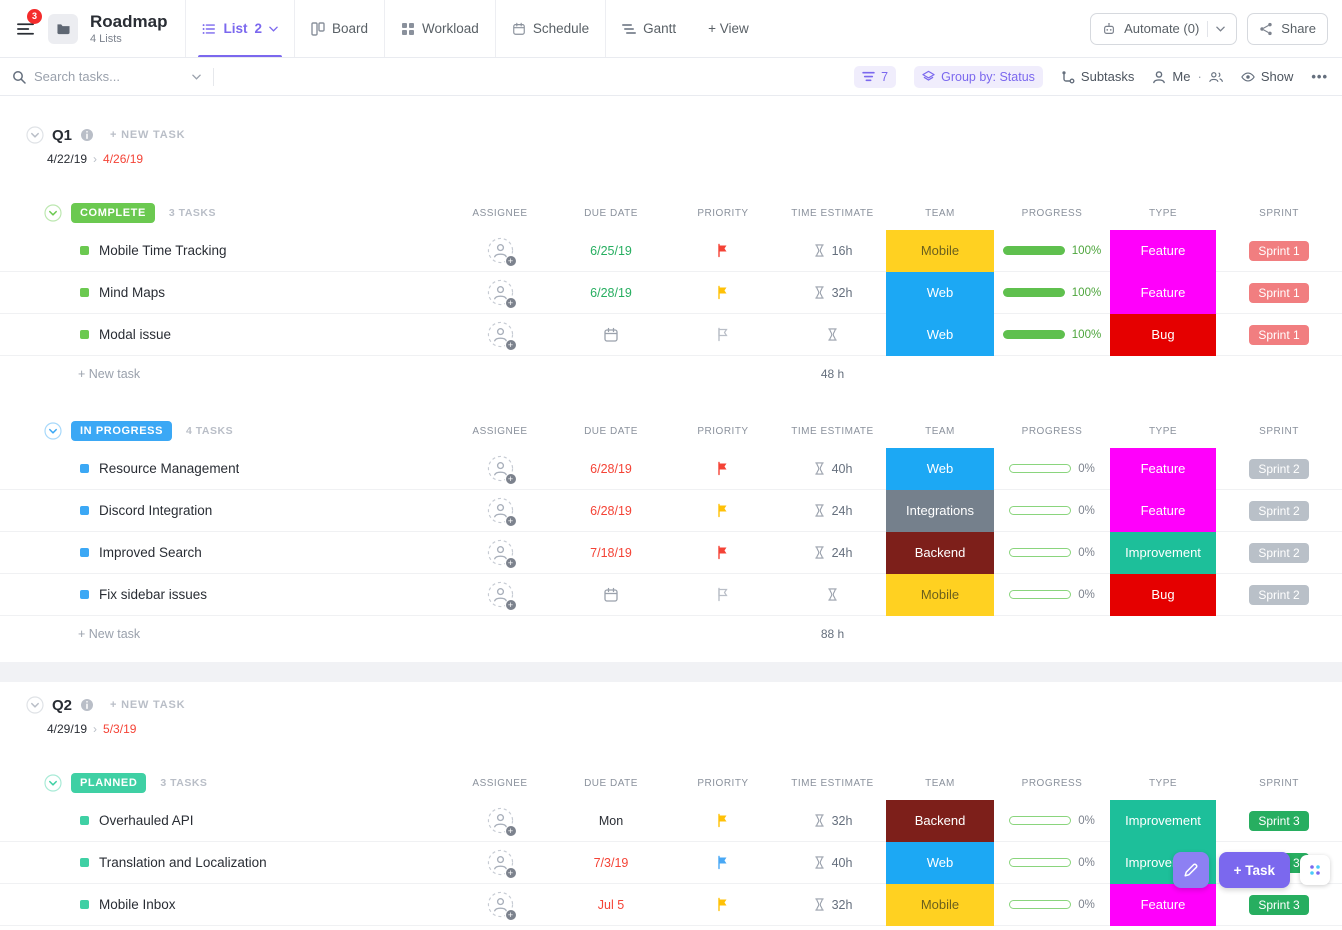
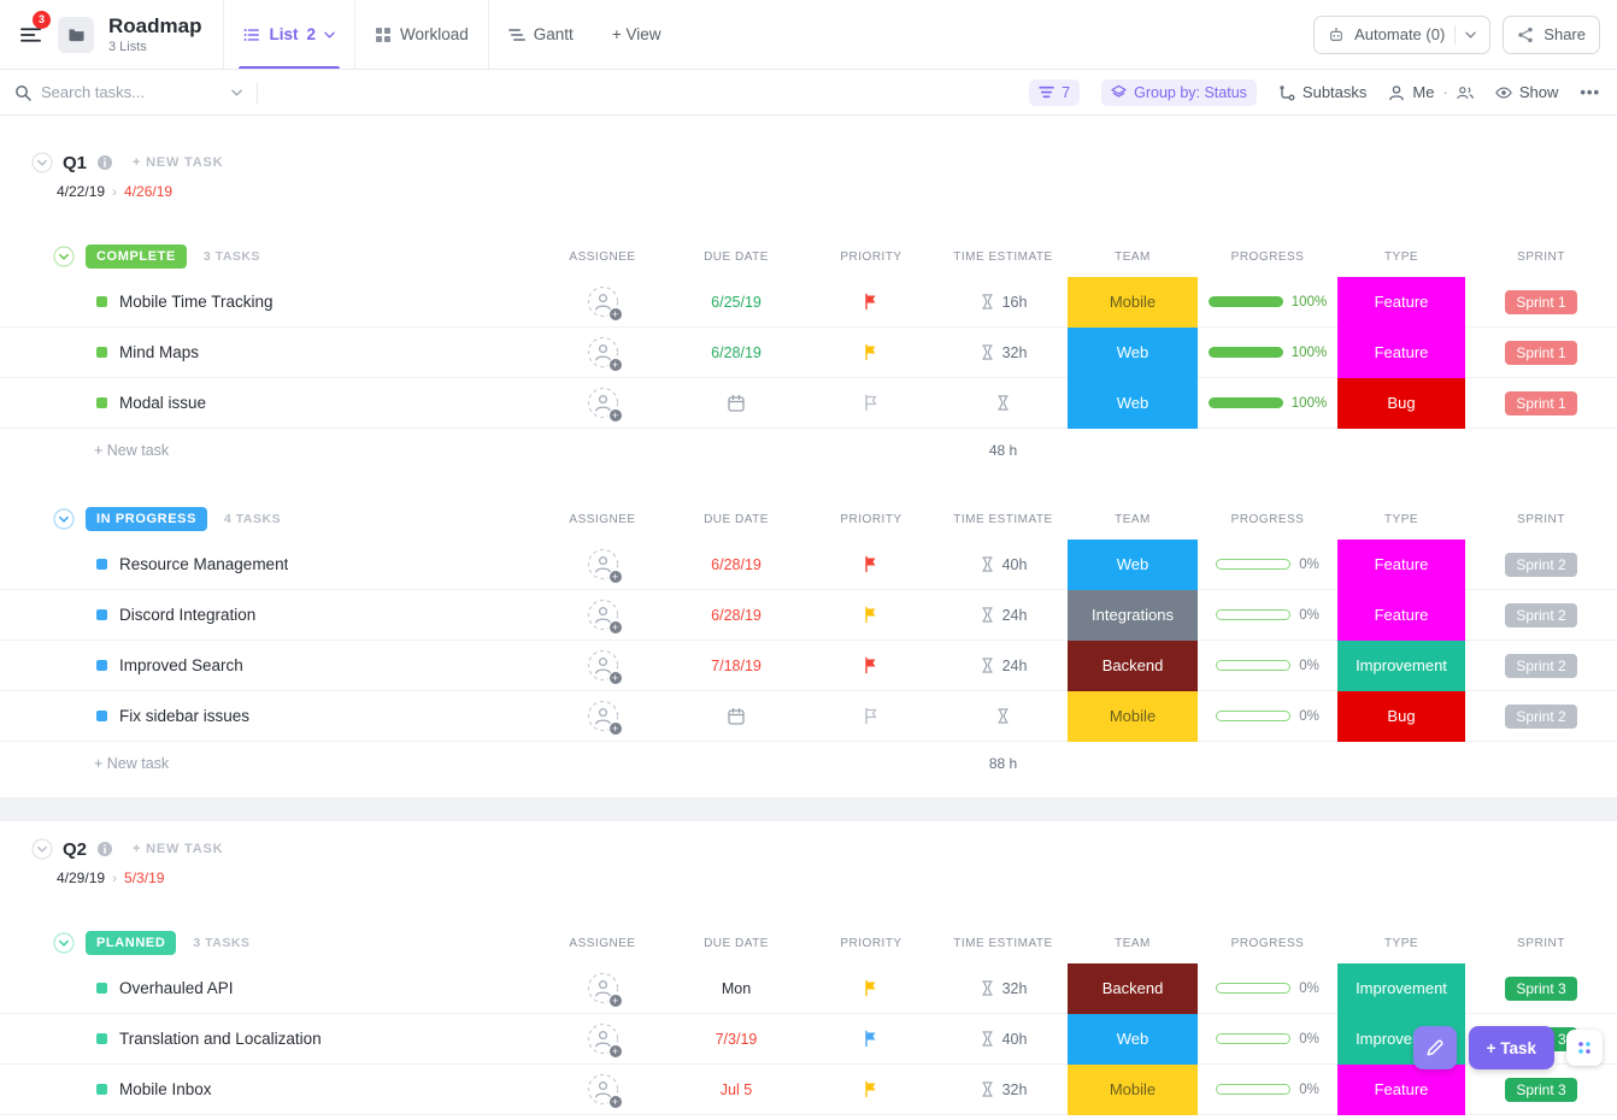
  3
  Roadmap
- 4 Lists
+ 3 Lists
  List
  2
- Board
  Workload
- Schedule
  Gantt
  + View
  Automate (0)
  Share
  Search tasks...
  7
  Group by: Status
  Subtasks
  Me
  ·
  Show
  •••
  Q1
  + NEW TASK
  4/22/19
  ›
  4/26/19
  COMPLETE
  3 TASKS
  ASSIGNEE
  DUE DATE
  PRIORITY
  TIME ESTIMATE
  TEAM
  PROGRESS
  TYPE
  SPRINT
  Mobile Time Tracking
  +
  6/25/19
  16h
  Mobile
  100%
  Feature
  Sprint 1
  Mind Maps
  +
  6/28/19
  32h
  Web
  100%
  Feature
  Sprint 1
  Modal issue
  +
  Web
  100%
  Bug
  Sprint 1
  + New task
  48 h
  IN PROGRESS
  4 TASKS
  ASSIGNEE
  DUE DATE
  PRIORITY
  TIME ESTIMATE
  TEAM
  PROGRESS
  TYPE
  SPRINT
  Resource Management
  +
  6/28/19
  40h
  Web
  0%
  Feature
  Sprint 2
  Discord Integration
  +
  6/28/19
  24h
  Integrations
  0%
  Feature
  Sprint 2
  Improved Search
  +
  7/18/19
  24h
  Backend
  0%
  Improvement
  Sprint 2
  Fix sidebar issues
  +
  Mobile
  0%
  Bug
  Sprint 2
  + New task
  88 h
  Q2
  + NEW TASK
  4/29/19
  ›
  5/3/19
  PLANNED
  3 TASKS
  ASSIGNEE
  DUE DATE
  PRIORITY
  TIME ESTIMATE
  TEAM
  PROGRESS
  TYPE
  SPRINT
  Overhauled API
  +
  Mon
  32h
  Backend
  0%
  Improvement
  Sprint 3
  Translation and Localization
  +
  7/3/19
  40h
  Web
  0%
  Mobile Inbox
  +
  Jul 5
  32h
  Mobile
  0%
  Feature
  Sprint 3
  + Task
